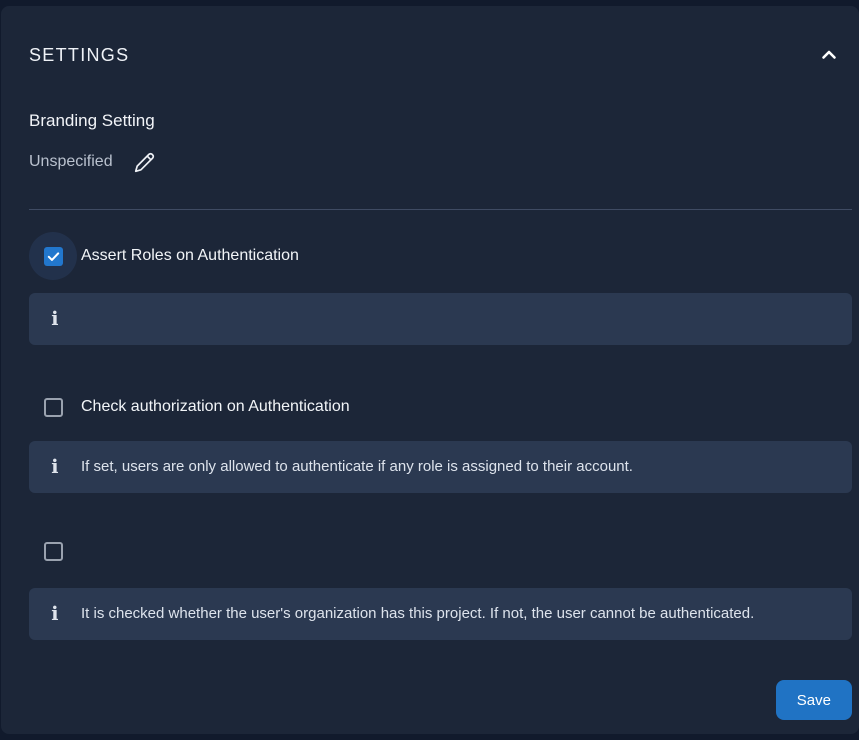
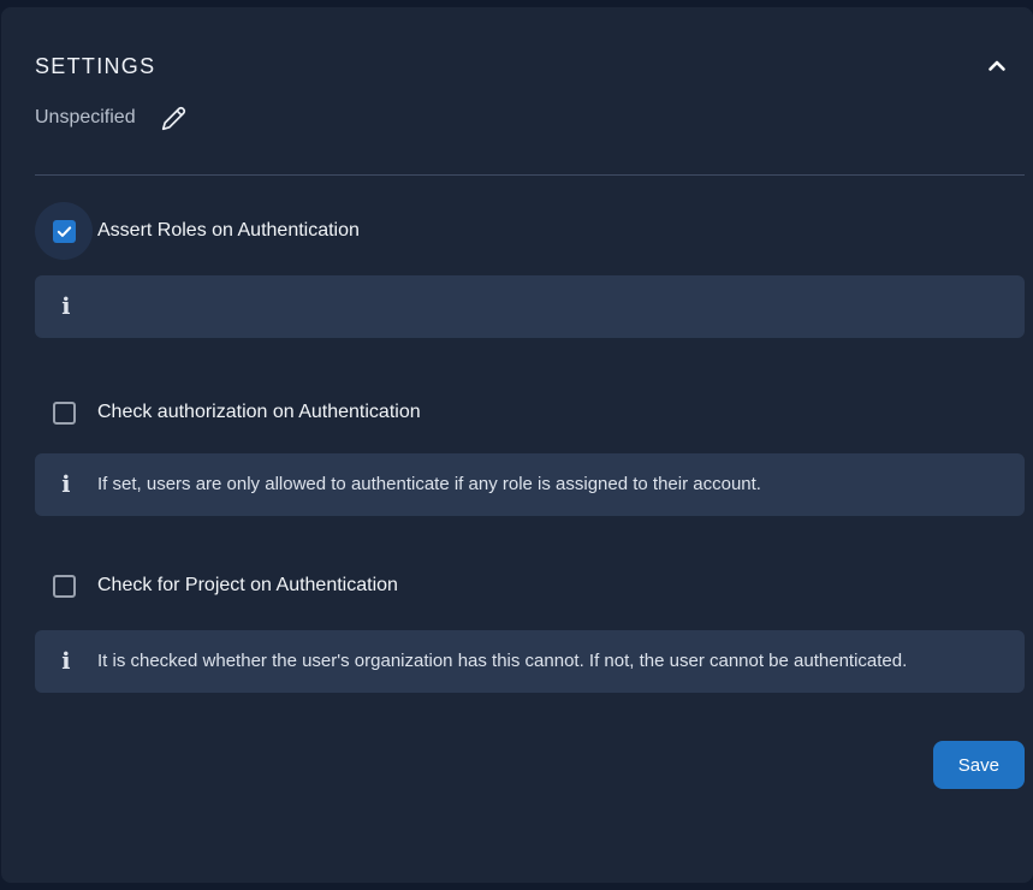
  SETTINGS
- Branding Setting
  Unspecified
  Assert Roles on Authentication
  ℹ
  Check authorization on Authentication
  ℹ
  If set, users are only allowed to authenticate if any role is assigned to their account.
+ Check for Project on Authentication
  ℹ
- It is checked whether the user's organization has this project. If not, the user cannot be authenticated.
+ It is checked whether the user's organization has this cannot. If not, the user cannot be authenticated.
  Save
